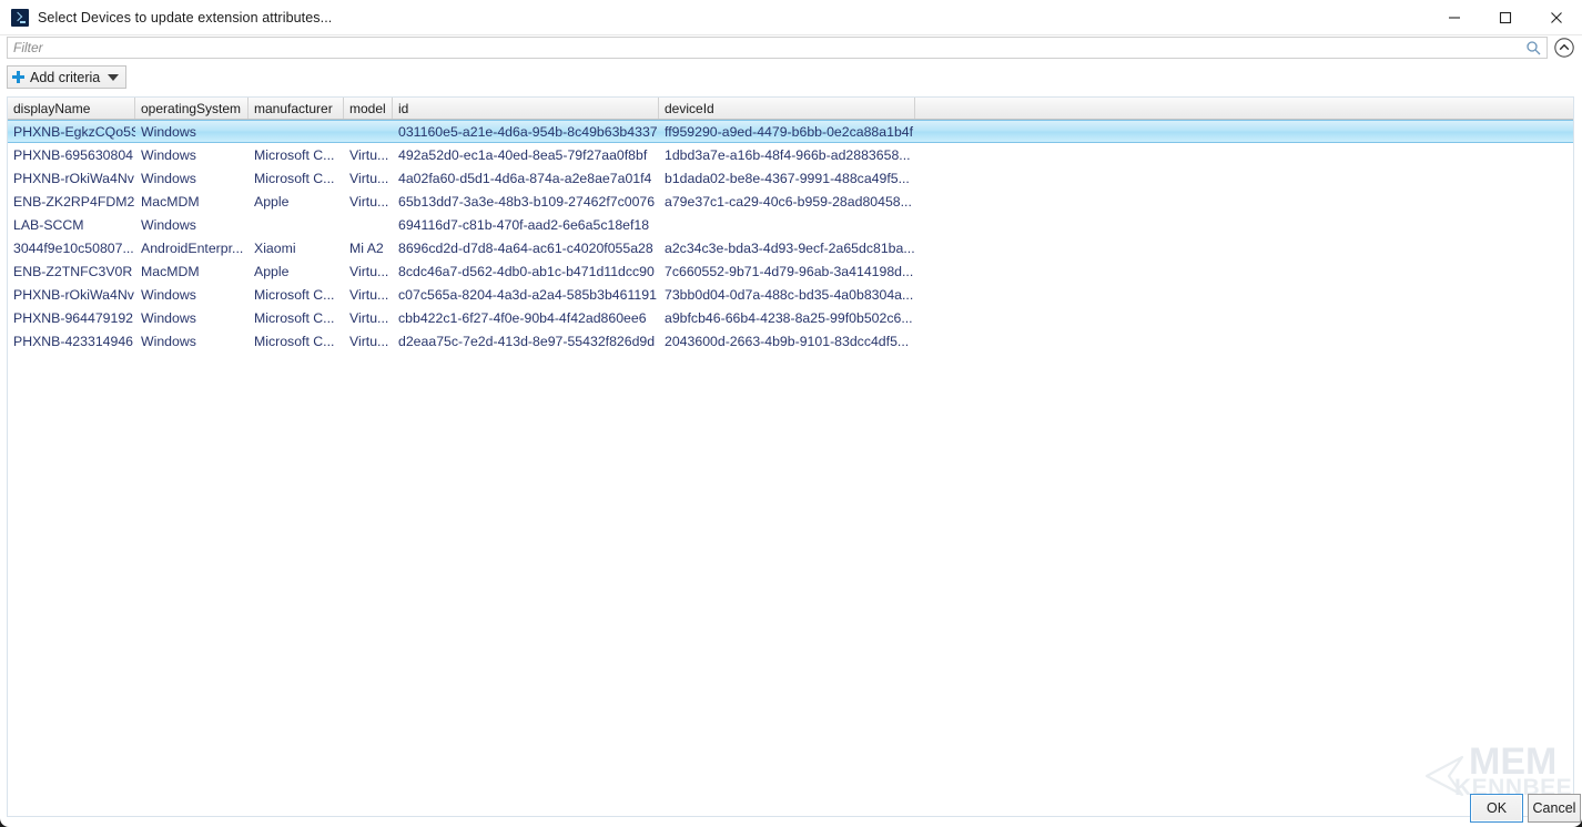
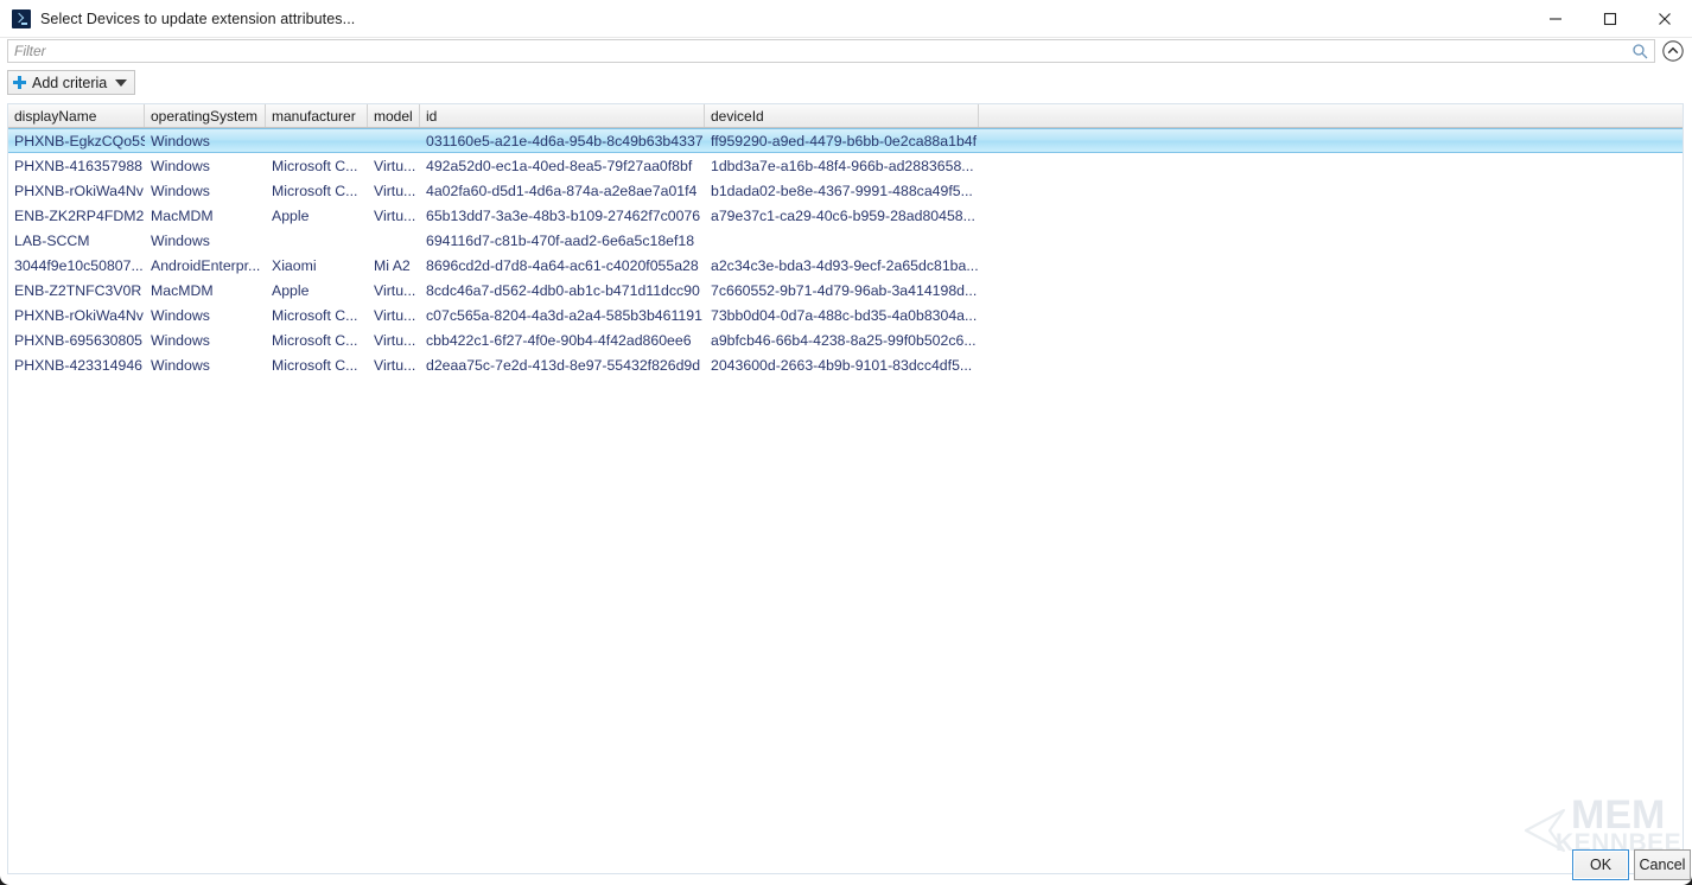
  Select Devices to update extension attributes...
  Filter
  Add criteria
  displayName
  operatingSystem
  manufacturer
  model
  id
  deviceId
  PHXNB-EgkzCQo5
  Windows
  031160e5-a21e-4d6a-954b-8c49b63b4337
  ff959290-a9ed-4479-b6bb-0e2ca88a1b4f
- PHXNB-695630804
+ PHXNB-416357988
  Windows
  Microsoft C...
  Virtu...
  492a52d0-ec1a-40ed-8ea5-79f27aa0f8bf
  1dbd3a7e-a16b-48f4-966b-ad2883658...
  PHXNB-rOkiWa4Nv
  Windows
  Microsoft C...
  Virtu...
  4a02fa60-d5d1-4d6a-874a-a2e8ae7a01f4
  b1dada02-be8e-4367-9991-488ca49f5...
  ENB-ZK2RP4FDM2
  MacMDM
  Apple
  Virtu...
  65b13dd7-3a3e-48b3-b109-27462f7c0076
  a79e37c1-ca29-40c6-b959-28ad80458...
  LAB-SCCM
  Windows
  694116d7-c81b-470f-aad2-6e6a5c18ef18
  3044f9e10c50807...
  AndroidEnterpr...
  Xiaomi
  Mi A2
  8696cd2d-d7d8-4a64-ac61-c4020f055a28
  a2c34c3e-bda3-4d93-9ecf-2a65dc81ba...
  ENB-Z2TNFC3V0R
  MacMDM
  Apple
  Virtu...
  8cdc46a7-d562-4db0-ab1c-b471d11dcc90
  7c660552-9b71-4d79-96ab-3a414198d...
  PHXNB-rOkiWa4Nv
  Windows
  Microsoft C...
  Virtu...
  c07c565a-8204-4a3d-a2a4-585b3b461191
  73bb0d04-0d7a-488c-bd35-4a0b8304a...
- PHXNB-964479192
+ PHXNB-695630805
  Windows
  Microsoft C...
  Virtu...
  cbb422c1-6f27-4f0e-90b4-4f42ad860ee6
  a9bfcb46-66b4-4238-8a25-99f0b502c6...
  PHXNB-423314946
  Windows
  Microsoft C...
  Virtu...
  d2eaa75c-7e2d-413d-8e97-55432f826d9d
  2043600d-2663-4b9b-9101-83dcc4df5...
  MEM
  KENNBEE
  OK
  Cancel
